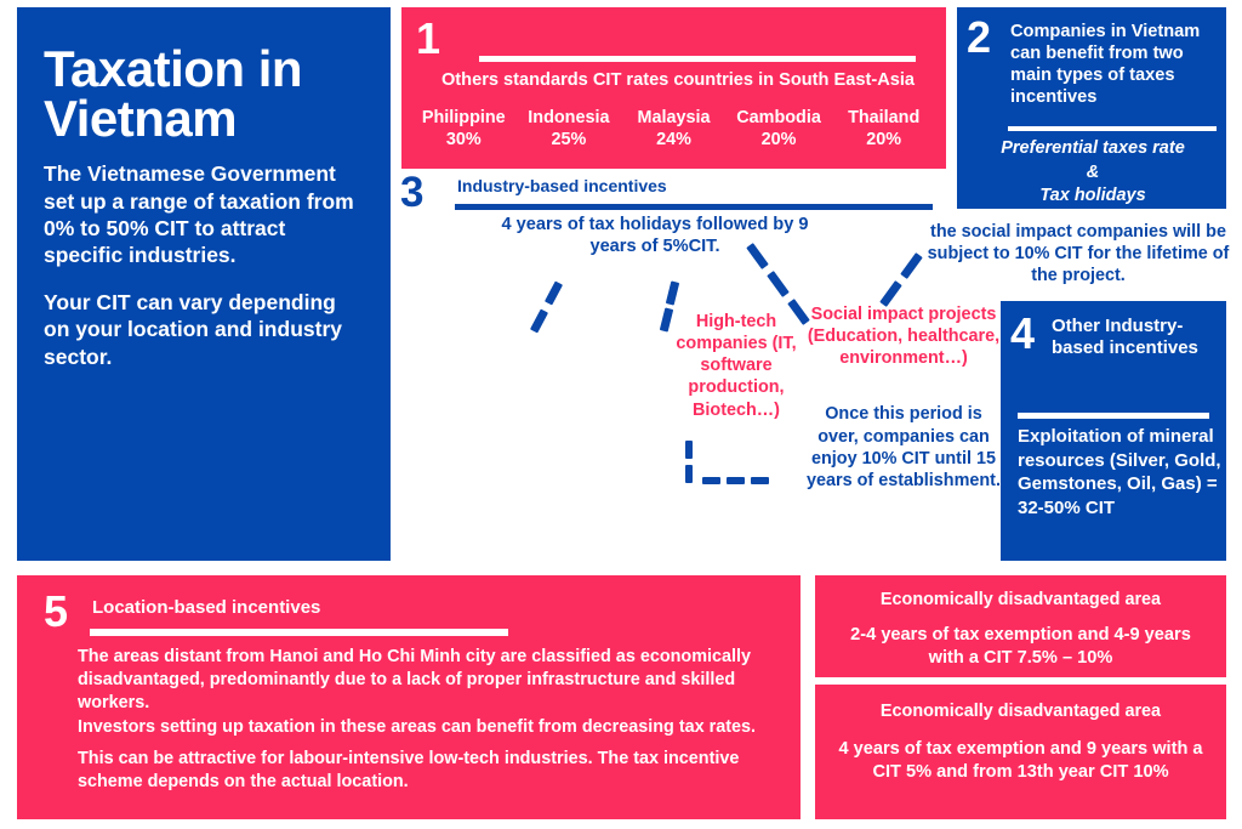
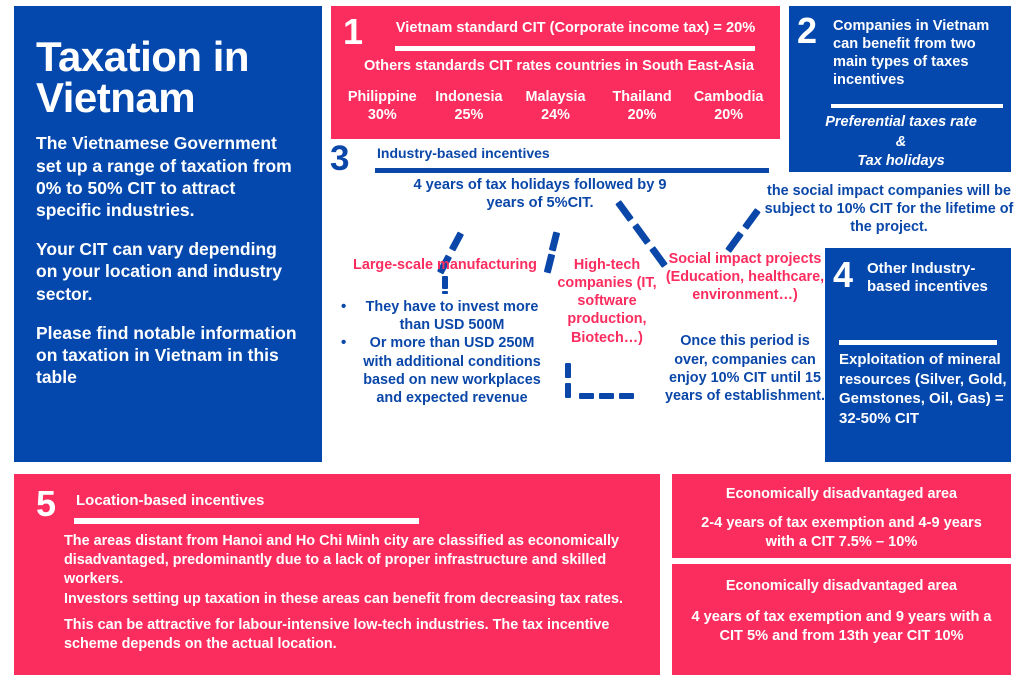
  Taxation in Vietnam
  The Vietnamese Government set up a range of taxation from 0% to 50% CIT to attract specific industries.
  Your CIT can vary depending on your location and industry sector.
+ Please find notable information on taxation in Vietnam in this table
  1
+ Vietnam standard CIT (Corporate income tax) = 20%
  Others standards CIT rates countries in South East-Asia
  Philippine
  30%
  Indonesia
  25%
  Malaysia
  24%
- Cambodia
+ Thailand
  20%
- Thailand
+ Cambodia
  20%
  2
  Companies in Vietnam can benefit from two main types of taxes incentives
  Preferential taxes rate
  &
  Tax holidays
  3
  Industry-based incentives
  4 years of tax holidays followed by 9 years of 5%CIT.
+ Large-scale manufacturing
+ They have to invest more than USD 500M
+ Or more than USD 250M with additional conditions based on new workplaces and expected revenue
  High-tech companies (IT, software production, Biotech…)
  Social impact projects (Education, healthcare, environment…)
  Once this period is over, companies can enjoy 10% CIT until 15 years of establishment.
  the social impact companies will be subject to 10% CIT for the lifetime of the project.
  4
  Other Industry-based incentives
  Exploitation of mineral resources (Silver, Gold, Gemstones, Oil, Gas) = 32-50% CIT
  5
  Location-based incentives
  The areas distant from Hanoi and Ho Chi Minh city are classified as economically disadvantaged, predominantly due to a lack of proper infrastructure and skilled workers.
  Investors setting up taxation in these areas can benefit from decreasing tax rates.
  This can be attractive for labour-intensive low-tech industries. The tax incentive scheme depends on the actual location.
  Economically disadvantaged area
  2-4 years of tax exemption and 4-9 years with a CIT 7.5% – 10%
  Economically disadvantaged area
  4 years of tax exemption and 9 years with a CIT 5% and from 13th year CIT 10%
